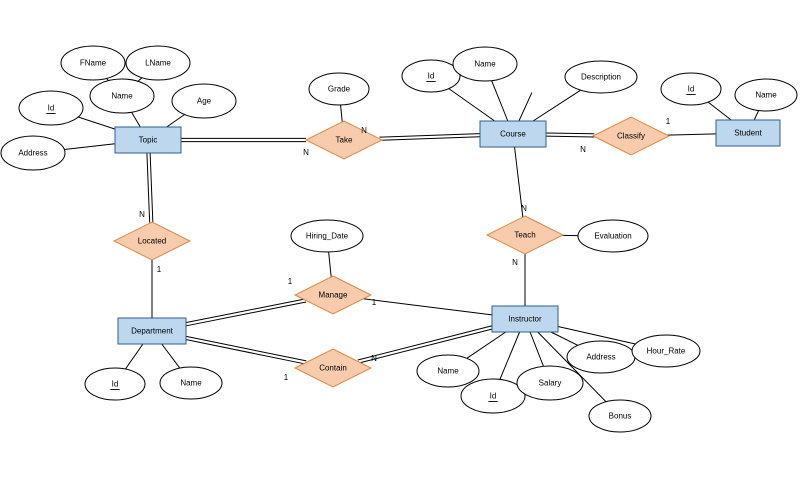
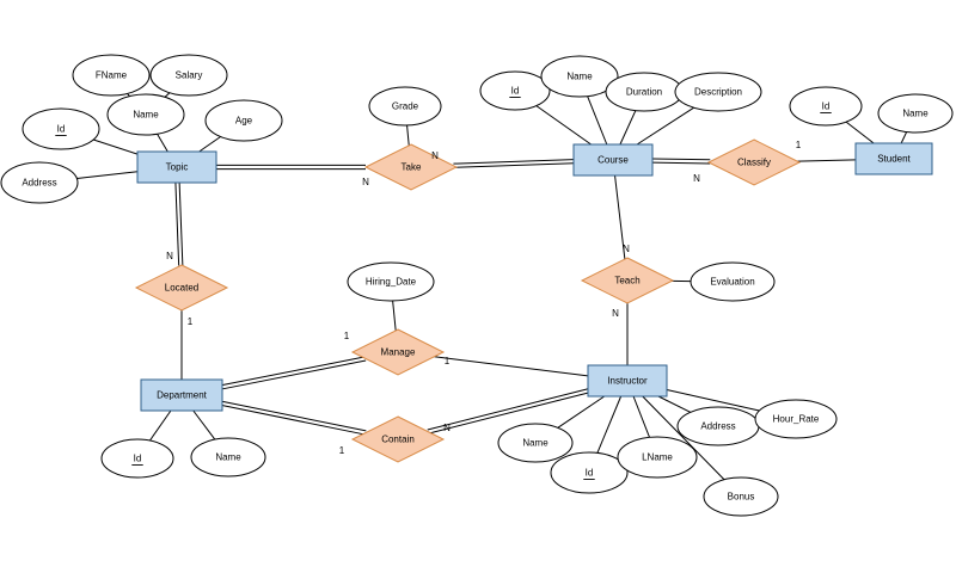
  FName
- LName
+ Salary
  Name
  Id
  Age
  Address
  Grade
  Id
  Name
+ Duration
  Description
  Id
  Name
  Evaluation
  Hiring_Date
  Id
  Name
  Name
  Id
- Salary
+ LName
  Address
  Hour_Rate
  Bonus
  Take
  Classify
  Located
  Teach
  Manage
  Contain
  Topic
  Course
  Student
  Department
  Instructor
  N
  N
  N
  1
  N
  1
  N
  N
  1
  1
  1
  N
